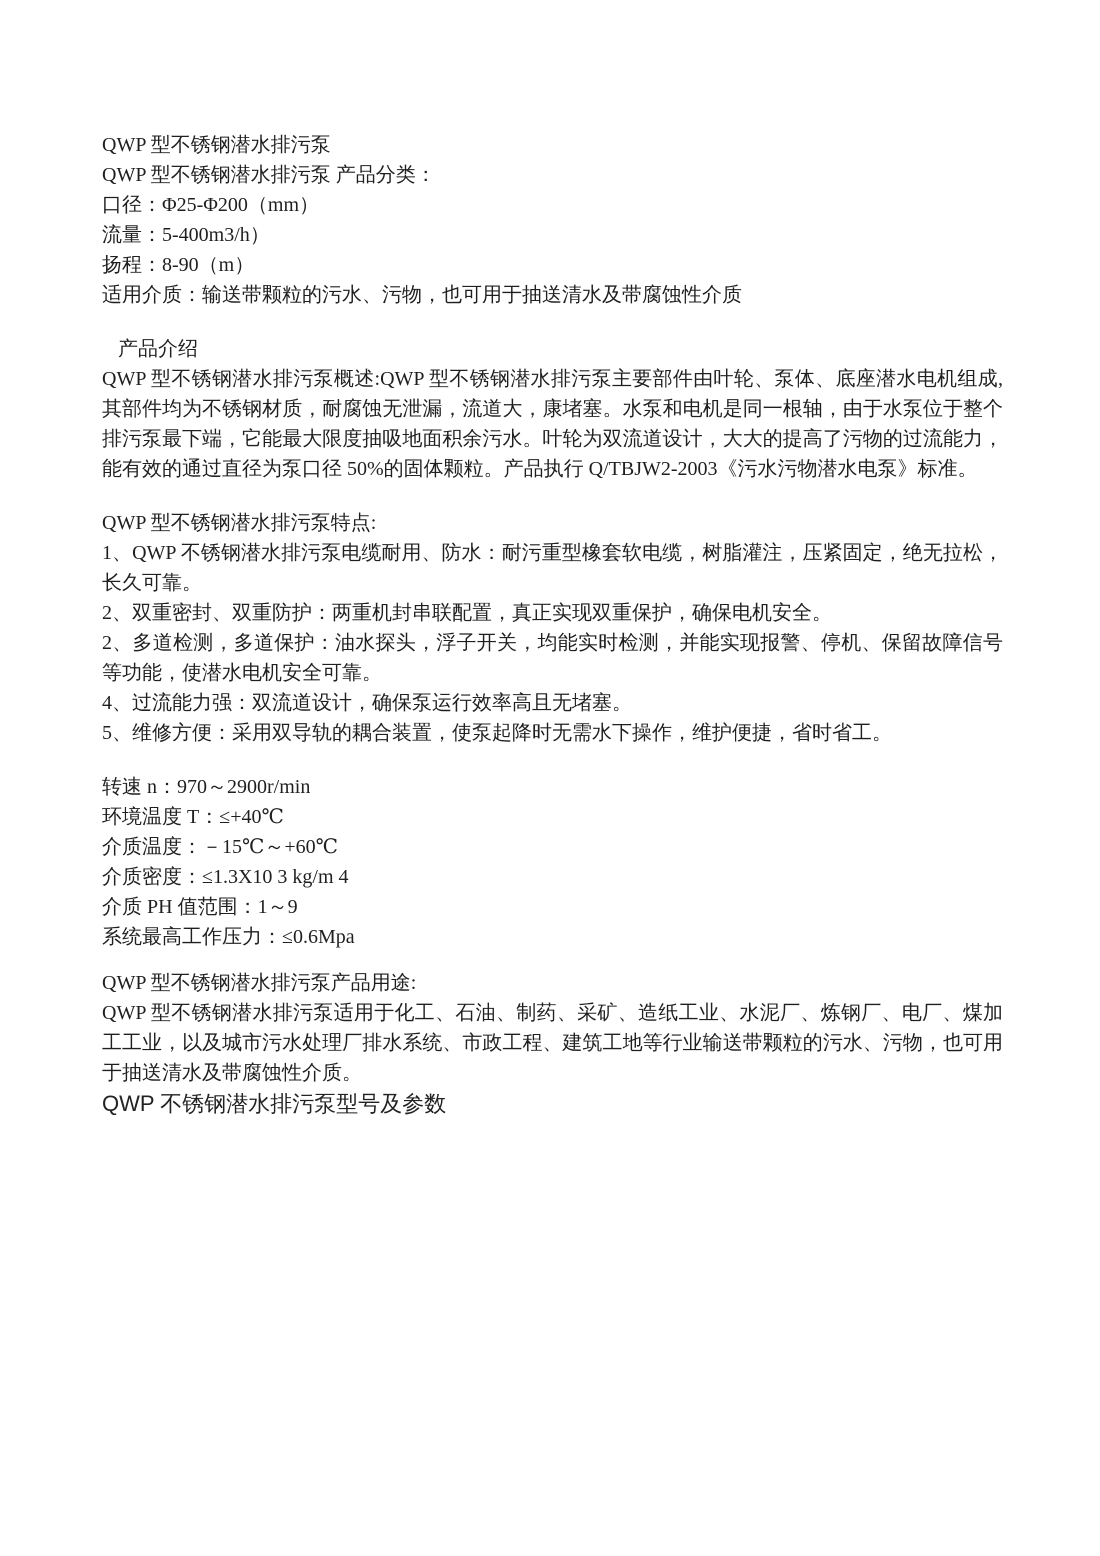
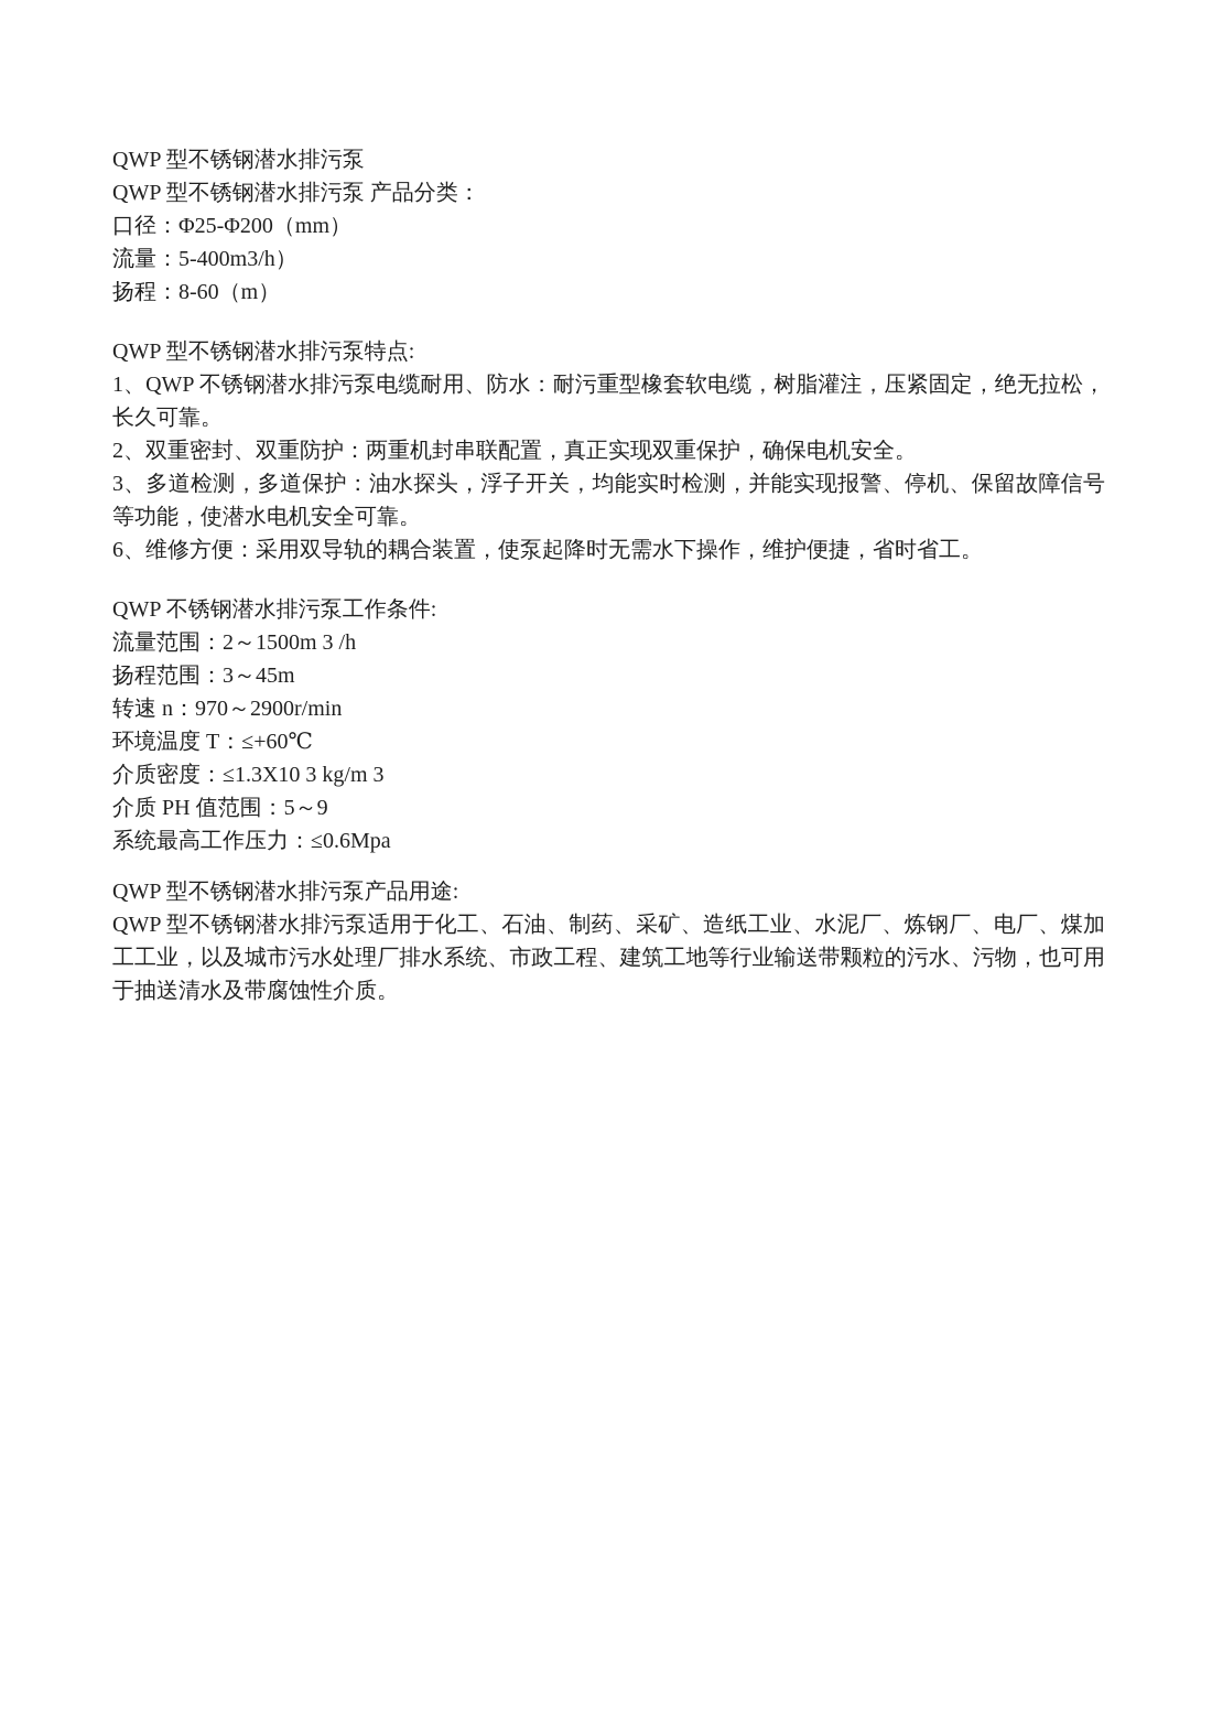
  QWP 型不锈钢潜水排污泵
  QWP 型不锈钢潜水排污泵 产品分类：
  口径：Φ25-Φ200（mm）
  流量：5-400m3/h）
- 扬程：8-90（m）
+ 扬程：8-60（m）
- 适用介质：输送带颗粒的污水、污物，也可用于抽送清水及带腐蚀性介质
- 产品介绍
- QWP 型不锈钢潜水排污泵概述:QWP 型不锈钢潜水排污泵主要部件由叶轮、泵体、底座潜水电机组成,其部件均为不锈钢材质，耐腐蚀无泄漏，流道大，康堵塞。水泵和电机是同一根轴，由于水泵位于整个排污泵最下端，它能最大限度抽吸地面积余污水。叶轮为双流道设计，大大的提高了污物的过流能力，能有效的通过直径为泵口径 50%的固体颗粒。产品执行 Q/TBJW2-2003《污水污物潜水电泵》标准。
  QWP 型不锈钢潜水排污泵特点:
  1、QWP 不锈钢潜水排污泵电缆耐用、防水：耐污重型橡套软电缆，树脂灌注，压紧固定，绝无拉松，长久可靠。
  2、双重密封、双重防护：两重机封串联配置，真正实现双重保护，确保电机安全。
- 2、多道检测，多道保护：油水探头，浮子开关，均能实时检测，并能实现报警、停机、保留故障信号等功能，使潜水电机安全可靠。
+ 3、多道检测，多道保护：油水探头，浮子开关，均能实时检测，并能实现报警、停机、保留故障信号等功能，使潜水电机安全可靠。
- 4、过流能力强：双流道设计，确保泵运行效率高且无堵塞。
- 5、维修方便：采用双导轨的耦合装置，使泵起降时无需水下操作，维护便捷，省时省工。
+ 6、维修方便：采用双导轨的耦合装置，使泵起降时无需水下操作，维护便捷，省时省工。
+ QWP 不锈钢潜水排污泵工作条件:
+ 流量范围：2～1500m 3 /h
+ 扬程范围：3～45m
  转速 n：970～2900r/min
- 环境温度 T：≤+40℃
+ 环境温度 T：≤+60℃
- 介质温度：－15℃～+60℃
- 介质密度：≤1.3X10 3 kg/m 4
+ 介质密度：≤1.3X10 3 kg/m 3
- 介质 PH 值范围：1～9
+ 介质 PH 值范围：5～9
  系统最高工作压力：≤0.6Mpa
  QWP 型不锈钢潜水排污泵产品用途:
  QWP 型不锈钢潜水排污泵适用于化工、石油、制药、采矿、造纸工业、水泥厂、炼钢厂、电厂、煤加工工业，以及城市污水处理厂排水系统、市政工程、建筑工地等行业输送带颗粒的污水、污物，也可用于抽送清水及带腐蚀性介质。
- QWP 不锈钢潜水排污泵型号及参数
